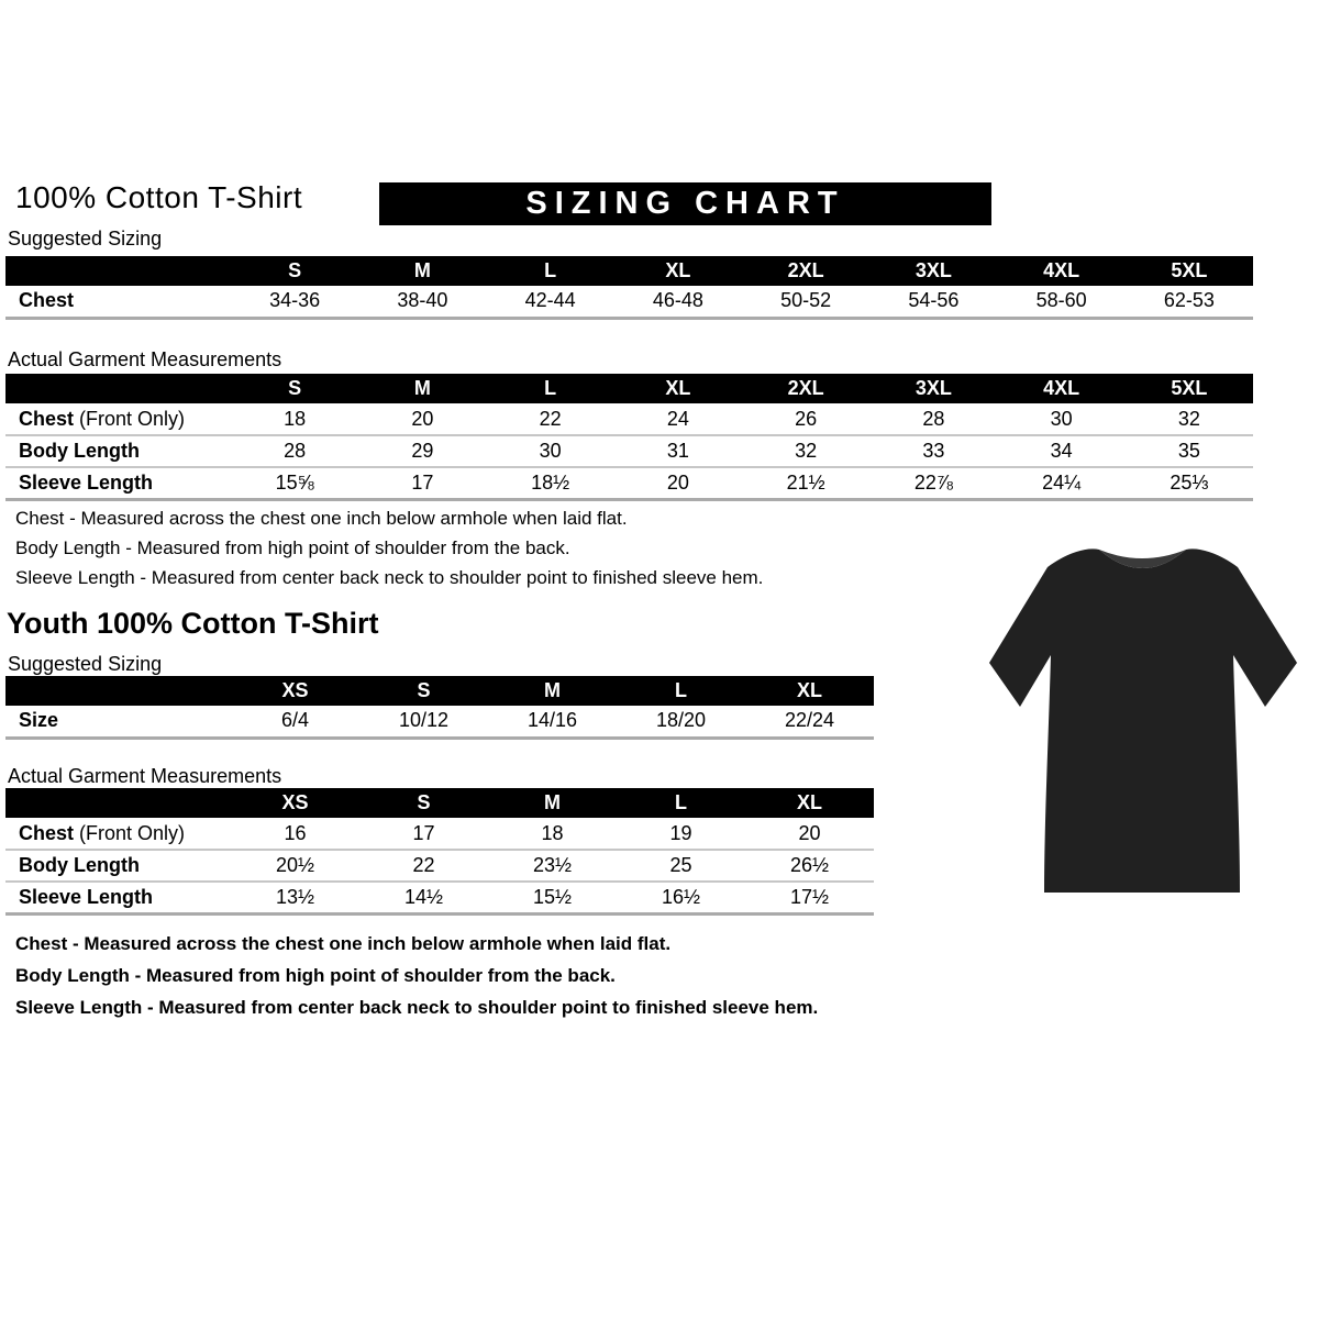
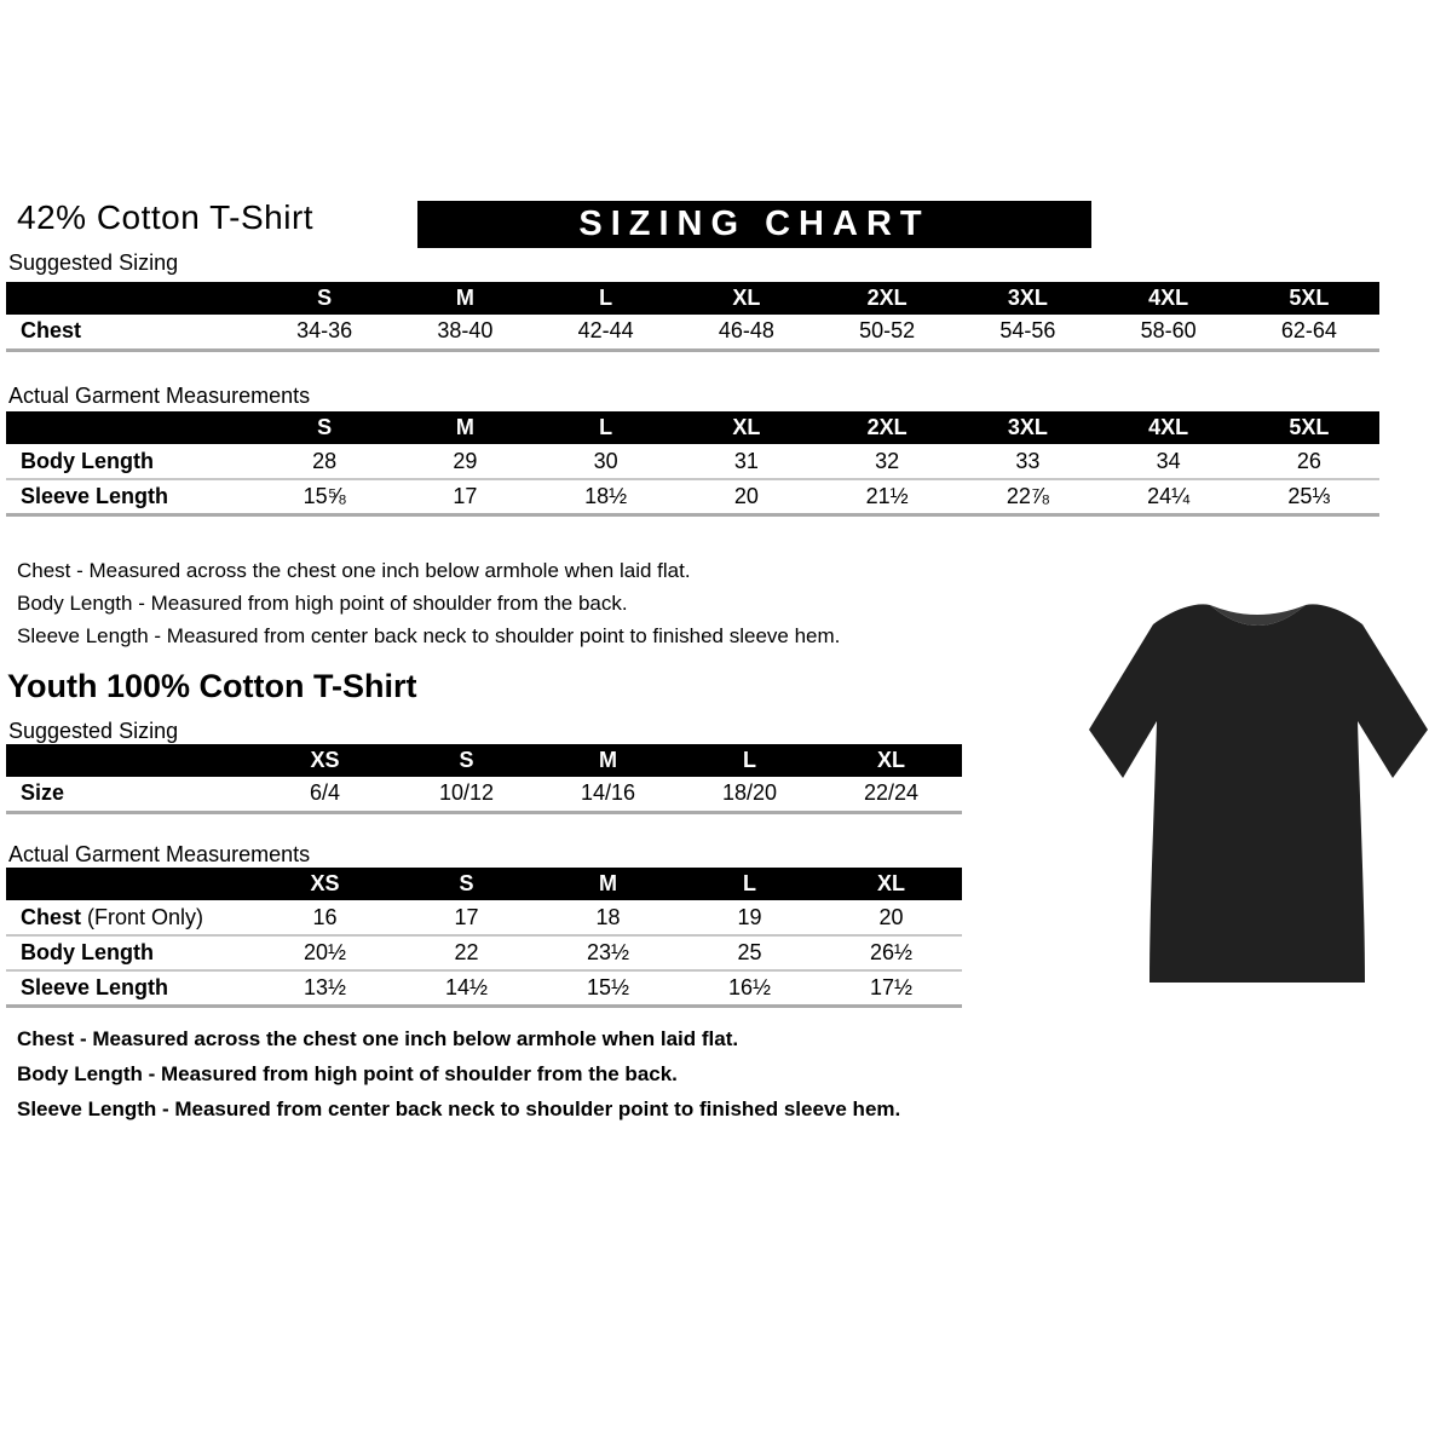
- 100% Cotton T-Shirt
+ 42% Cotton T-Shirt
  SIZING CHART
  Suggested Sizing
  	S	M	L	XL	2XL	3XL	4XL	5XL
- Chest	34-36	38-40	42-44	46-48	50-52	54-56	58-60	62-53
+ Chest	34-36	38-40	42-44	46-48	50-52	54-56	58-60	62-64
  Actual Garment Measurements
  	S	M	L	XL	2XL	3XL	4XL	5XL
- Chest (Front Only)	18	20	22	24	26	28	30	32
- Body Length	28	29	30	31	32	33	34	35
+ Body Length	28	29	30	31	32	33	34	26
  Sleeve Length	15⅝	17	18½	20	21½	22⅞	24¼	25⅓
  Chest - Measured across the chest one inch below armhole when laid flat.
  Body Length - Measured from high point of shoulder from the back.
  Sleeve Length - Measured from center back neck to shoulder point to finished sleeve hem.
  Youth 100% Cotton T-Shirt
  Suggested Sizing
  	XS	S	M	L	XL
  Size	6/4	10/12	14/16	18/20	22/24
  Actual Garment Measurements
  	XS	S	M	L	XL
  Chest (Front Only)	16	17	18	19	20
  Body Length	20½	22	23½	25	26½
  Sleeve Length	13½	14½	15½	16½	17½
  Chest - Measured across the chest one inch below armhole when laid flat.
  Body Length - Measured from high point of shoulder from the back.
  Sleeve Length - Measured from center back neck to shoulder point to finished sleeve hem.
